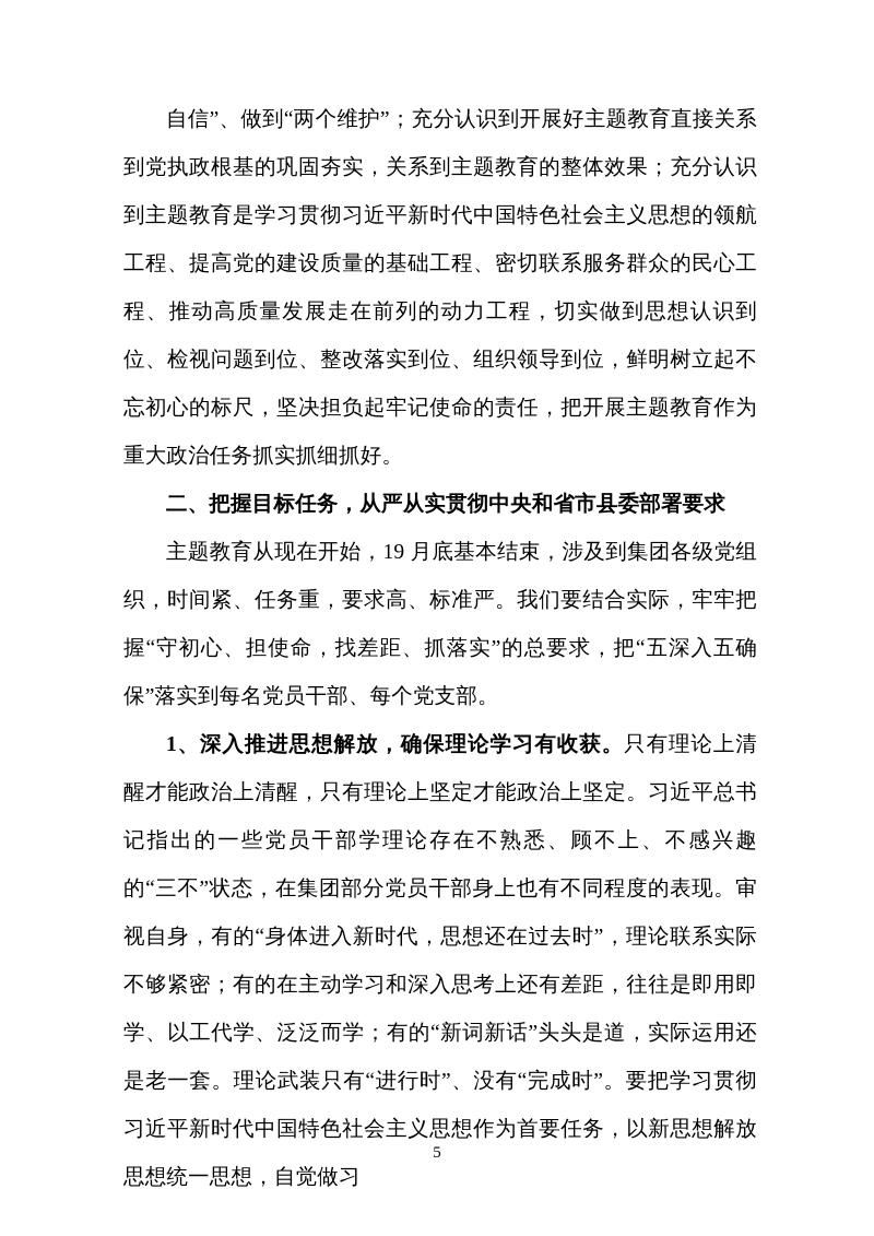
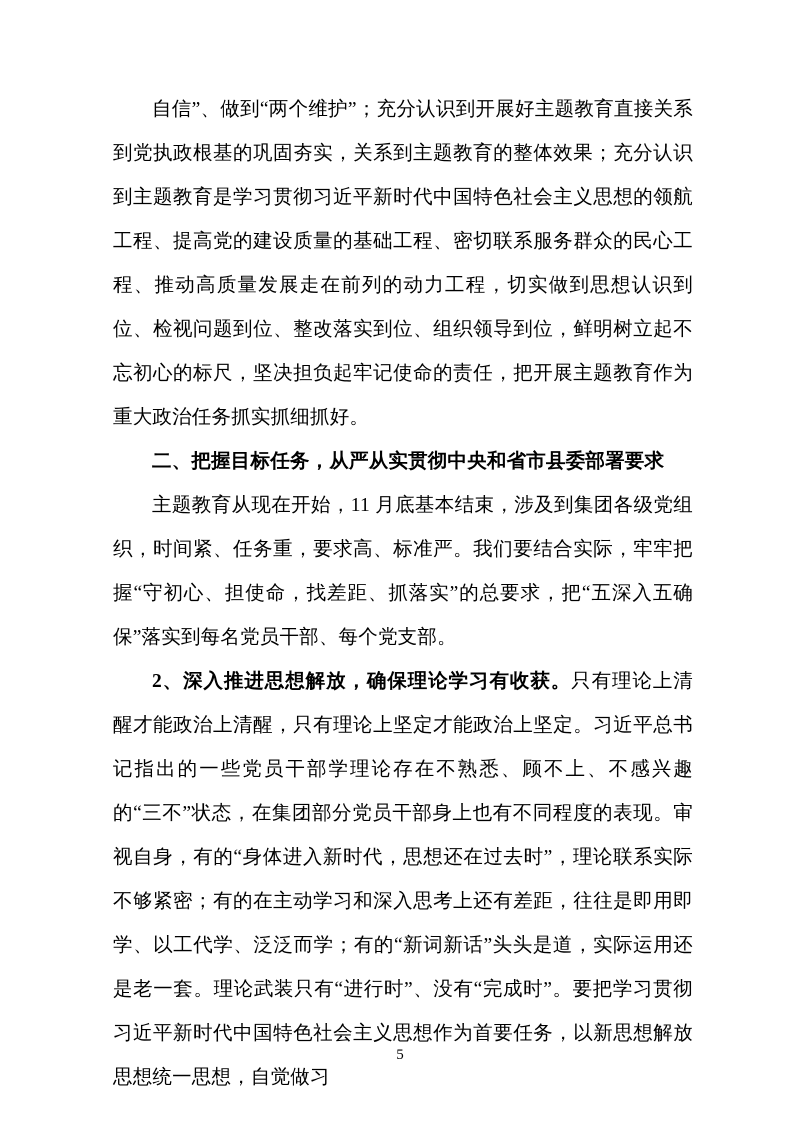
  自信”、做到“两个维护”；充分认识到开展好主题教育直接关系到党执政根基的巩固夯实，关系到主题教育的整体效果；充分认识到主题教育是学习贯彻习近平新时代中国特色社会主义思想的领航工程、提高党的建设质量的基础工程、密切联系服务群众的民心工程、推动高质量发展走在前列的动力工程，切实做到思想认识到位、检视问题到位、整改落实到位、组织领导到位，鲜明树立起不忘初心的标尺，坚决担负起牢记使命的责任，把开展主题教育作为重大政治任务抓实抓细抓好。
  二、把握目标任务，从严从实贯彻中央和省市县委部署要求
- 主题教育从现在开始，19 月底基本结束，涉及到集团各级党组织，时间紧、任务重，要求高、标准严。我们要结合实际，牢牢把握“守初心、担使命，找差距、抓落实”的总要求，把“五深入五确保”落实到每名党员干部、每个党支部。
+ 主题教育从现在开始，11 月底基本结束，涉及到集团各级党组织，时间紧、任务重，要求高、标准严。我们要结合实际，牢牢把握“守初心、担使命，找差距、抓落实”的总要求，把“五深入五确保”落实到每名党员干部、每个党支部。
- 1、深入推进思想解放，确保理论学习有收获。只有理论上清醒才能政治上清醒，只有理论上坚定才能政治上坚定。习近平总书记指出的一些党员干部学理论存在不熟悉、顾不上、不感兴趣的“三不”状态，在集团部分党员干部身上也有不同程度的表现。审视自身，有的“身体进入新时代，思想还在过去时”，理论联系实际不够紧密；有的在主动学习和深入思考上还有差距，往往是即用即学、以工代学、泛泛而学；有的“新词新话”头头是道，实际运用还是老一套。理论武装只有“进行时”、没有“完成时”。要把学习贯彻习近平新时代中国特色社会主义思想作为首要任务，以新思想解放思想统一思想，自觉做习
+ 2、深入推进思想解放，确保理论学习有收获。只有理论上清醒才能政治上清醒，只有理论上坚定才能政治上坚定。习近平总书记指出的一些党员干部学理论存在不熟悉、顾不上、不感兴趣的“三不”状态，在集团部分党员干部身上也有不同程度的表现。审视自身，有的“身体进入新时代，思想还在过去时”，理论联系实际不够紧密；有的在主动学习和深入思考上还有差距，往往是即用即学、以工代学、泛泛而学；有的“新词新话”头头是道，实际运用还是老一套。理论武装只有“进行时”、没有“完成时”。要把学习贯彻习近平新时代中国特色社会主义思想作为首要任务，以新思想解放思想统一思想，自觉做习
  5
